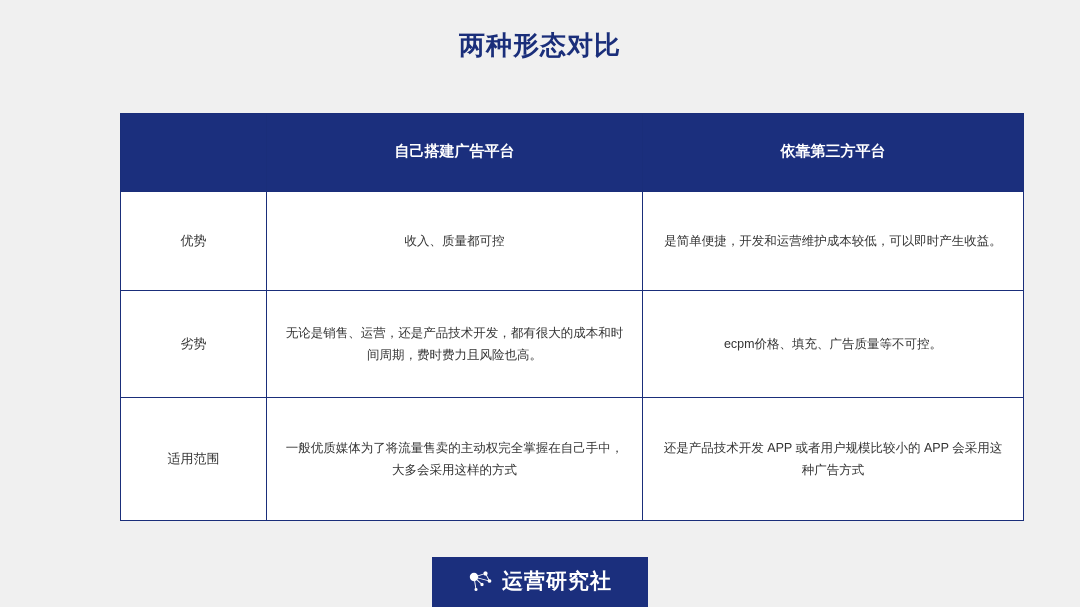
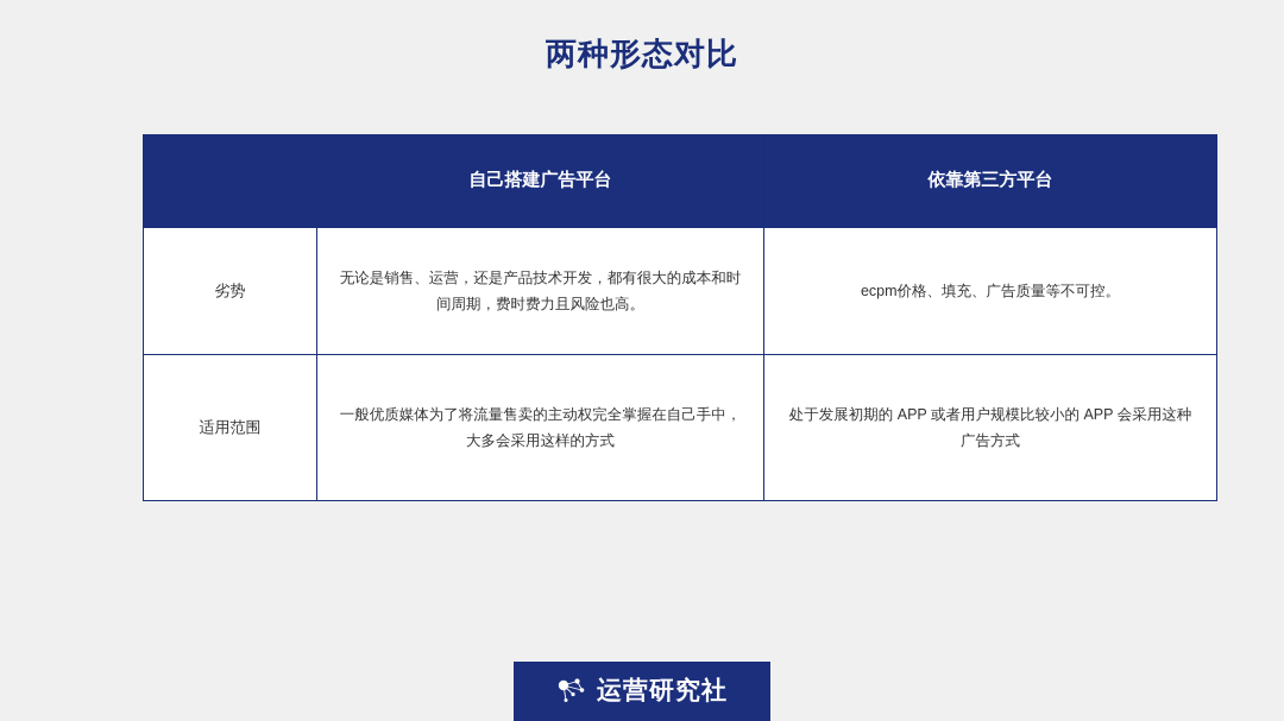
  两种形态对比
  	自己搭建广告平台	依靠第三方平台
- 优势	收入、质量都可控	是简单便捷，开发和运营维护成本较低，可以即时产生收益。
  劣势	无论是销售、运营，还是产品技术开发，都有很大的成本和时间周期，费时费力且风险也高。	ecpm价格、填充、广告质量等不可控。
- 适用范围	一般优质媒体为了将流量售卖的主动权完全掌握在自己手中，大多会采用这样的方式	还是产品技术开发 APP 或者用户规模比较小的 APP 会采用这种广告方式
+ 适用范围	一般优质媒体为了将流量售卖的主动权完全掌握在自己手中，大多会采用这样的方式	处于发展初期的 APP 或者用户规模比较小的 APP 会采用这种广告方式
  运营研究社
